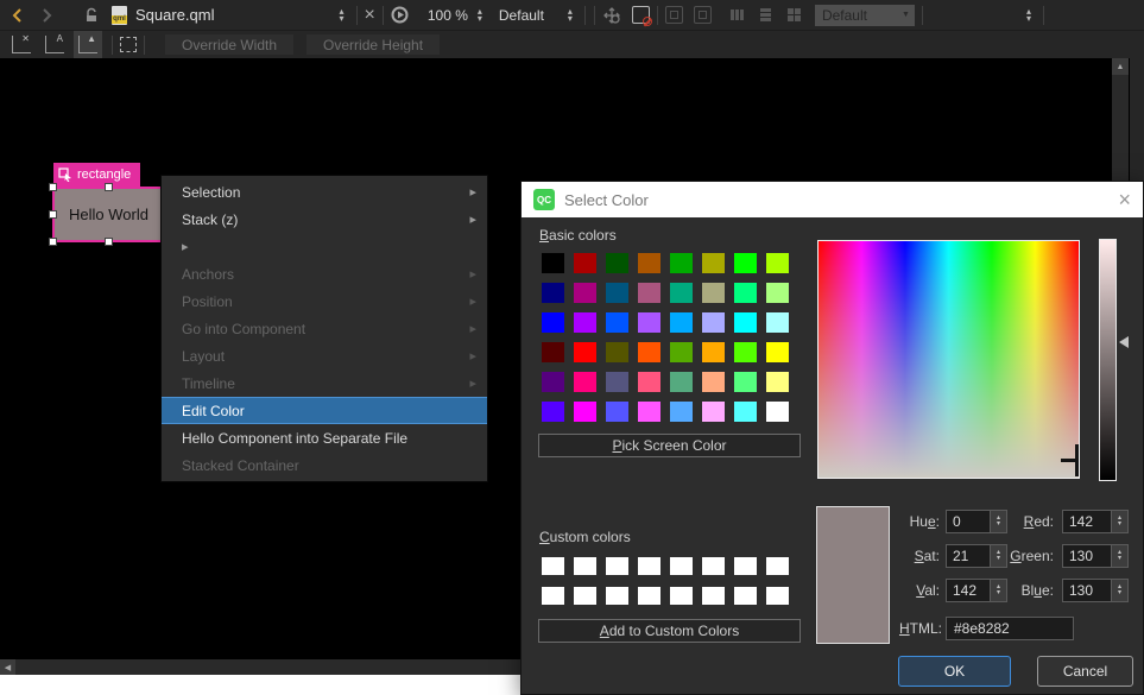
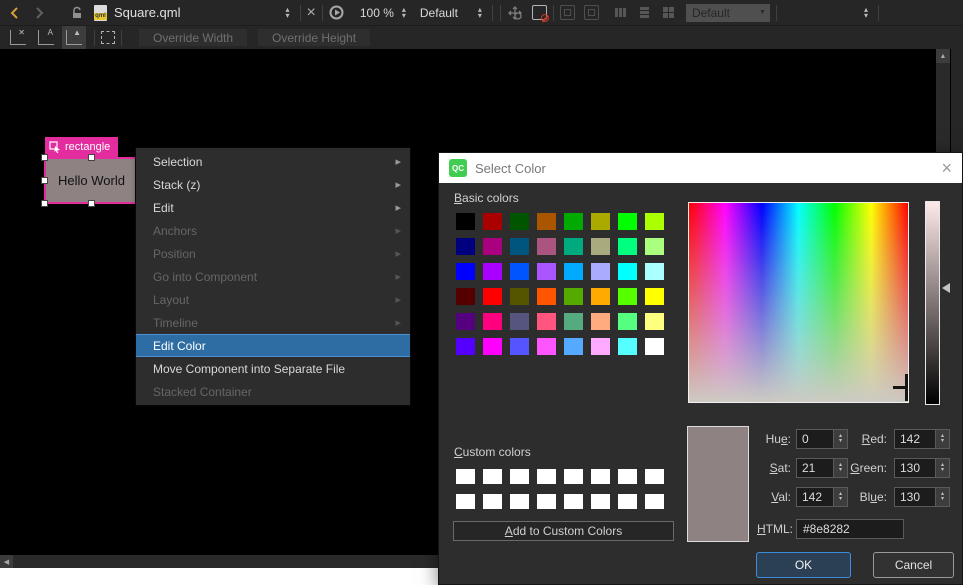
  Square.qml
  ▴
  ▾
  ×
  100 %
  ▴
  ▾
  Default
  ▴
  ▾
  Default
  ▴
  ▾
  ✕
  A
  ▲
  Override Width
  Override Height
  rectangle
  Hello World
  Selection
  ▸
  Stack (z)
  ▸
+ Edit
  ▸
  Anchors
  ▸
  Position
  ▸
  Go into Component
  ▸
  Layout
  ▸
  Timeline
  ▸
  Edit Color
- Hello Component into Separate File
+ Move Component into Separate File
  Stacked Container
  QC
  Select Color
  ×
  Basic colors
- Pick Screen Color
  Custom colors
  Add to Custom Colors
  Hue:
  0
  Sat:
  21
  Val:
  142
  Red:
  142
  Green:
  130
  Blue:
  130
  HTML:
  #8e8282
  OK
  Cancel
